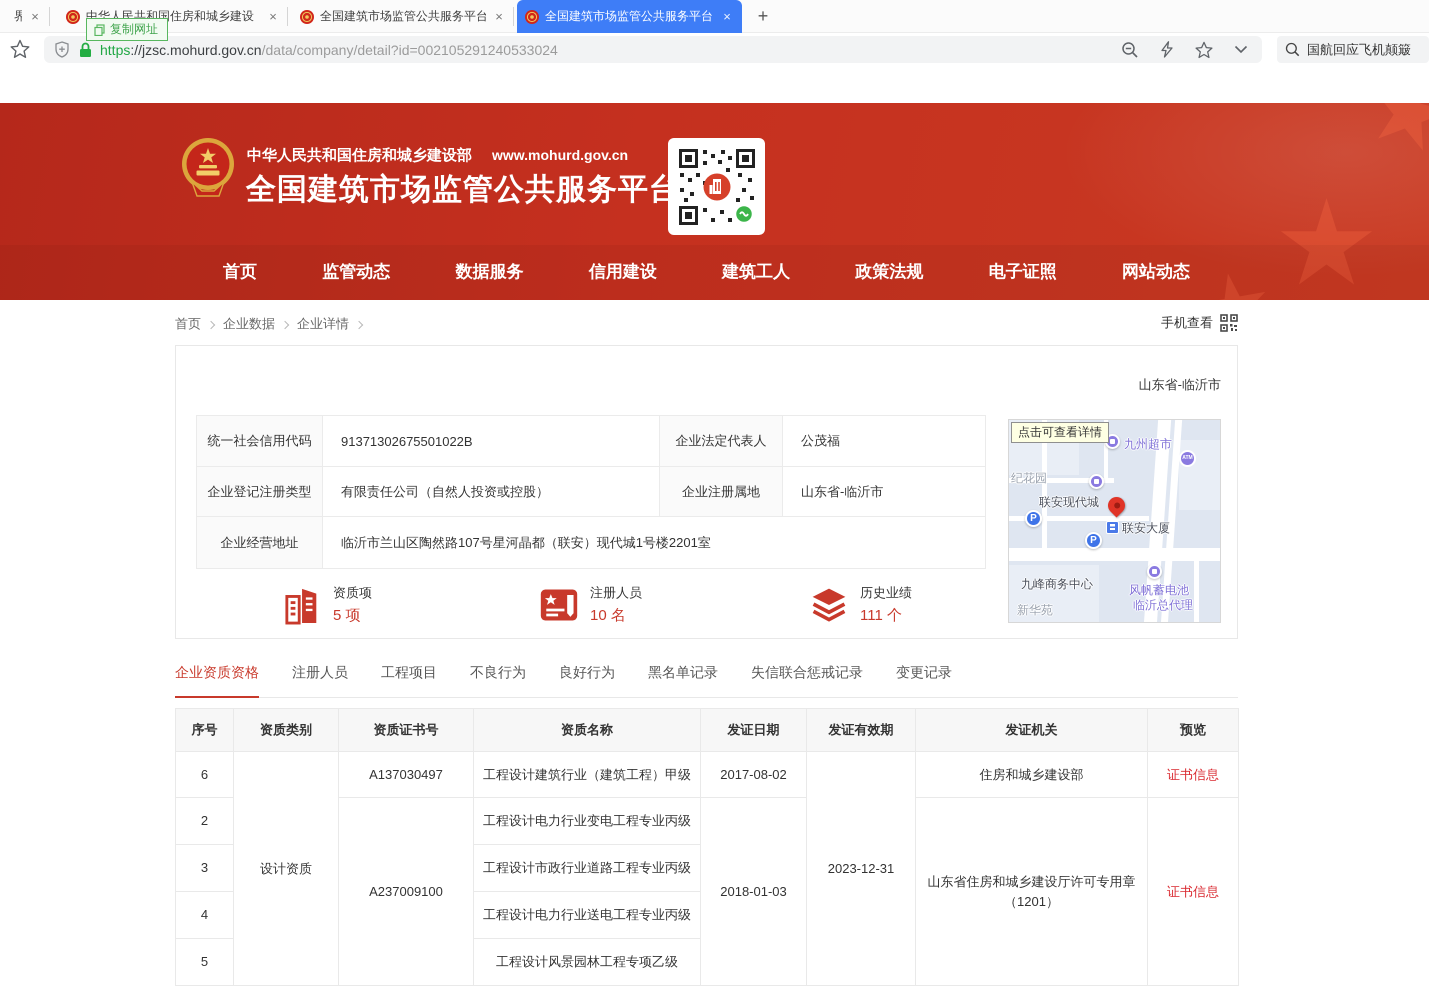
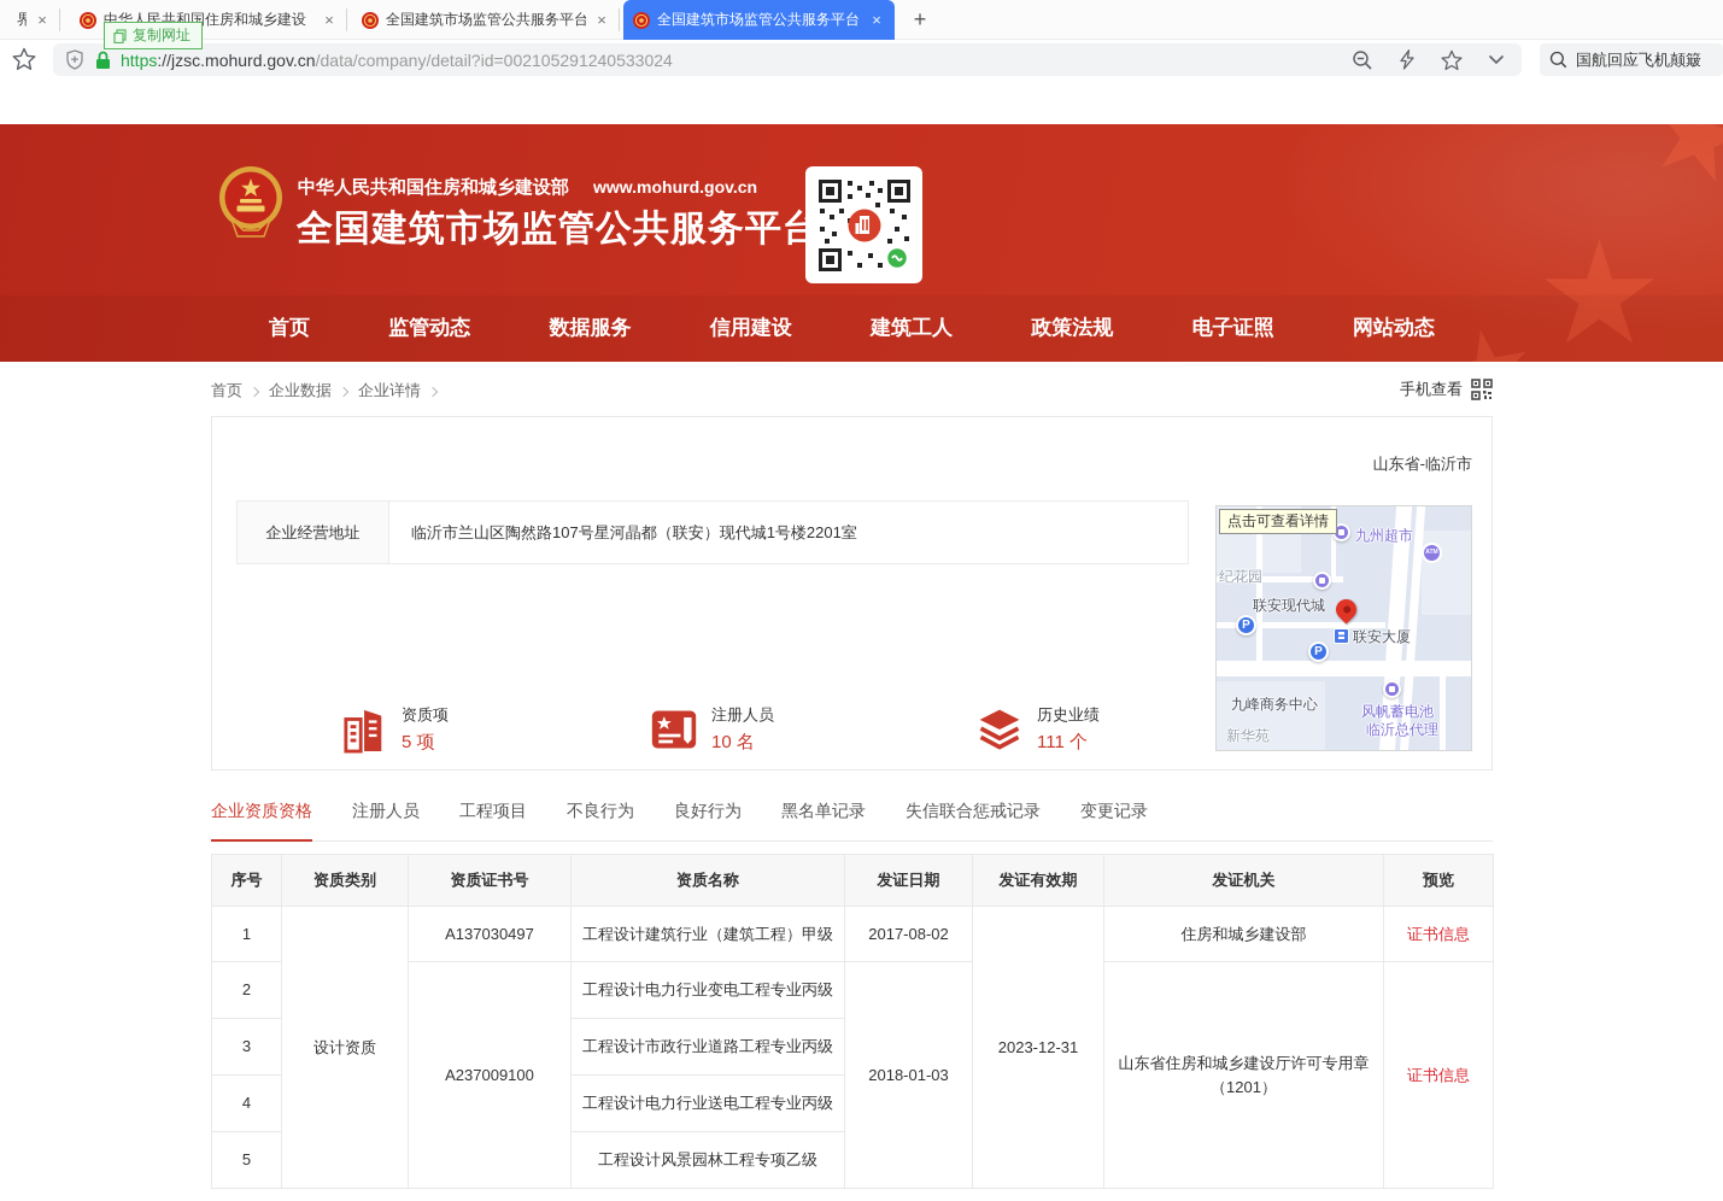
  界
  ×
  中华人民共和国住房和城乡建设
  ×
  全国建筑市场监管公共服务平台
  ×
  全国建筑市场监管公共服务平台
  ×
  +
  复制网址
  https://jzsc.mohurd.gov.cn/data/company/detail?id=002105291240533024
  国航回应飞机颠簸
  中华人民共和国住房和城乡建设部 www.mohurd.gov.cn
  全国建筑市场监管公共服务平台
  首页
  监管动态
  数据服务
  信用建设
  建筑工人
  政策法规
  电子证照
  网站动态
  首页
  企业数据
  企业详情
  手机查看
  山东省-临沂市
- 统一社会信用代码	91371302675501022B	企业法定代表人	公茂福
- 企业登记注册类型	有限责任公司（自然人投资或控股）	企业注册属地	山东省-临沂市
  企业经营地址	临沂市兰山区陶然路107号星河晶都（联安）现代城1号楼2201室
  资质项
  5 项
  注册人员
  10 名
  历史业绩
  111 个
  点击可查看详情
  九州超市
  纪花园
  联安现代城
  联安大厦
  P
  P
  九峰商务中心
  风帆蓄电池
  临沂总代理
  新华苑
  企业资质资格
  注册人员
  工程项目
  不良行为
  良好行为
  黑名单记录
  失信联合惩戒记录
  变更记录
  序号	资质类别	资质证书号	资质名称	发证日期	发证有效期	发证机关	预览
- 6	设计资质	A137030497	工程设计建筑行业（建筑工程）甲级	2017-08-02	2023-12-31	住房和城乡建设部	证书信息
+ 1	设计资质	A137030497	工程设计建筑行业（建筑工程）甲级	2017-08-02	2023-12-31	住房和城乡建设部	证书信息
  2	A237009100	工程设计电力行业变电工程专业丙级	2018-01-03	山东省住房和城乡建设厅许可专用章 （1201）	证书信息
  3	工程设计市政行业道路工程专业丙级
  4	工程设计电力行业送电工程专业丙级
  5	工程设计风景园林工程专项乙级
